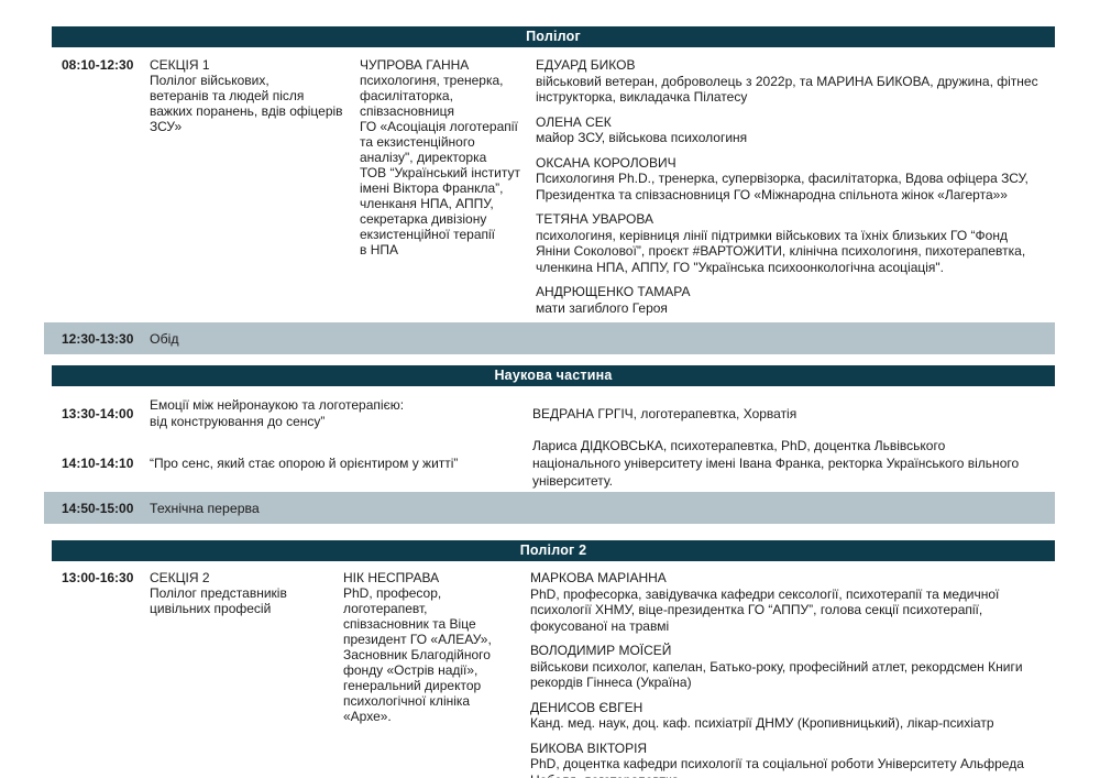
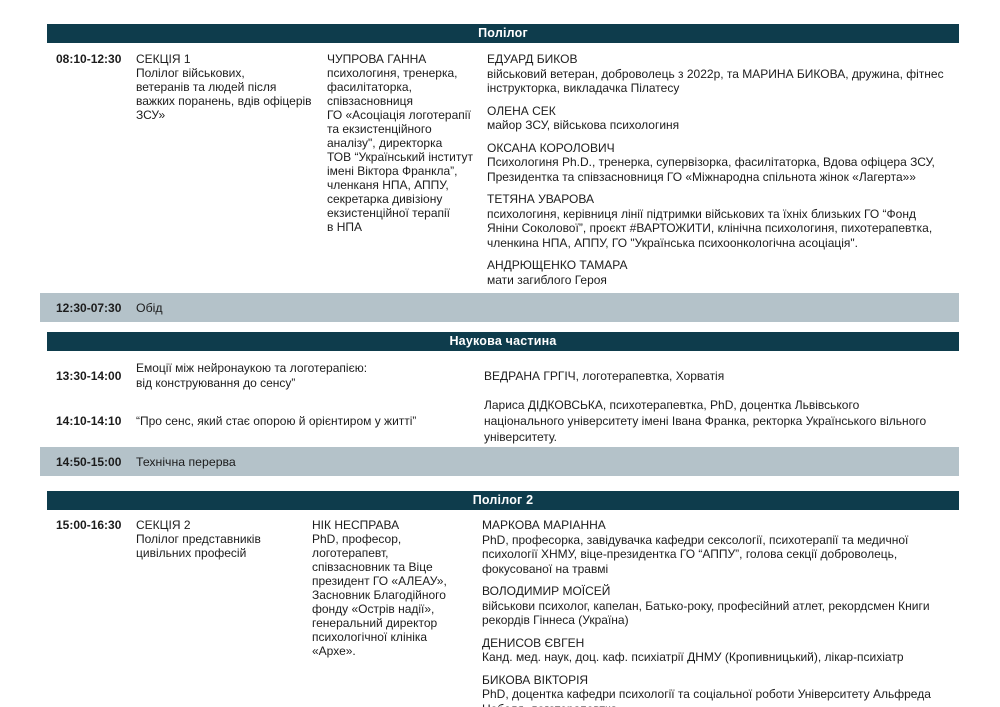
  Полілог
  08:10-12:30
  СЕКЦІЯ 1
  Полілог військових,
  ветеранів та людей після
  важких поранень, вдів офіцерів
  ЗСУ»
  ЧУПРОВА ГАННА
  психологиня, тренерка,
  фасилітаторка,
  співзасновниця
  ГО «Асоціація логотерапії
  та екзистенційного
  аналізу", директорка
  ТОВ “Український інститут
  імені Віктора Франкла”,
  членканя НПА, АППУ,
  секретарка дивізіону
  екзистенційної терапії
  в НПА
  ЕДУАРД БИКОВ
  військовий ветеран, доброволець з 2022р, та МАРИНА БИКОВА, дружина, фітнес інструкторка, викладачка Пілатесу
  ОЛЕНА СЕК
  майор ЗСУ, військова психологиня
  ОКСАНА КОРОЛОВИЧ
  Психологиня Ph.D., тренерка, супервізорка, фасилітаторка, Вдова офіцера ЗСУ, Президентка та співзасновниця ГО «Міжнародна спільнота жінок «Лагерта»»
  ТЕТЯНА УВАРОВА
  психологиня, керівниця лінії підтримки військових та їхніх близьких ГО “Фонд Яніни Соколової”, проєкт #ВАРТОЖИТИ, клінічна психологиня, пихотерапевтка, членкина НПА, АППУ, ГО "Українська психоонкологічна асоціація".
  АНДРЮЩЕНКО ТАМАРА
  мати загиблого Героя
- 12:30-13:30
+ 12:30-07:30
  Обід
  Наукова частина
  13:30-14:00
  Емоції між нейронаукою та логотерапією:
  від конструювання до сенсу”
  ВЕДРАНА ГРГІЧ, логотерапевтка, Хорватія
  14:10-14:10
  “Про сенс, який стає опорою й орієнтиром у житті”
  Лариса ДІДКОВСЬКА, психотерапевтка, PhD, доцентка Львівського національного університету імені Івана Франка, ректорка Українського вільного університету.
  14:50-15:00
  Технічна перерва
  Полілог 2
- 13:00-16:30
+ 15:00-16:30
  СЕКЦІЯ 2
  Полілог представників
  цивільних професій
  НІК НЕСПРАВА
  PhD, професор,
  логотерапевт,
  співзасновник та Віце
  президент ГО «АЛЕАУ»,
  Засновник Благодійного
  фонду «Острів надії»,
  генеральний директор
  психологічної клініка
  «Архе».
  МАРКОВА МАРІАННА
- PhD, професорка, завідувачка кафедри сексології, психотерапії та медичної психології ХНМУ, віце-президентка ГО “АППУ”, голова секції психотерапії, фокусованої на травмі
+ PhD, професорка, завідувачка кафедри сексології, психотерапії та медичної психології ХНМУ, віце-президентка ГО “АППУ”, голова секції доброволець, фокусованої на травмі
  ВОЛОДИМИР МОЇСЕЙ
  військови психолог, капелан, Батько-року, професійний атлет, рекордсмен Книги рекордів Гіннеса (Україна)
  ДЕНИСОВ ЄВГЕН
  Канд. мед. наук, доц. каф. психіатрії ДНМУ (Кропивницький), лікар-психіатр
  БИКОВА ВІКТОРІЯ
  PhD, доцентка кафедри психології та соціальної роботи Університету Альфреда
